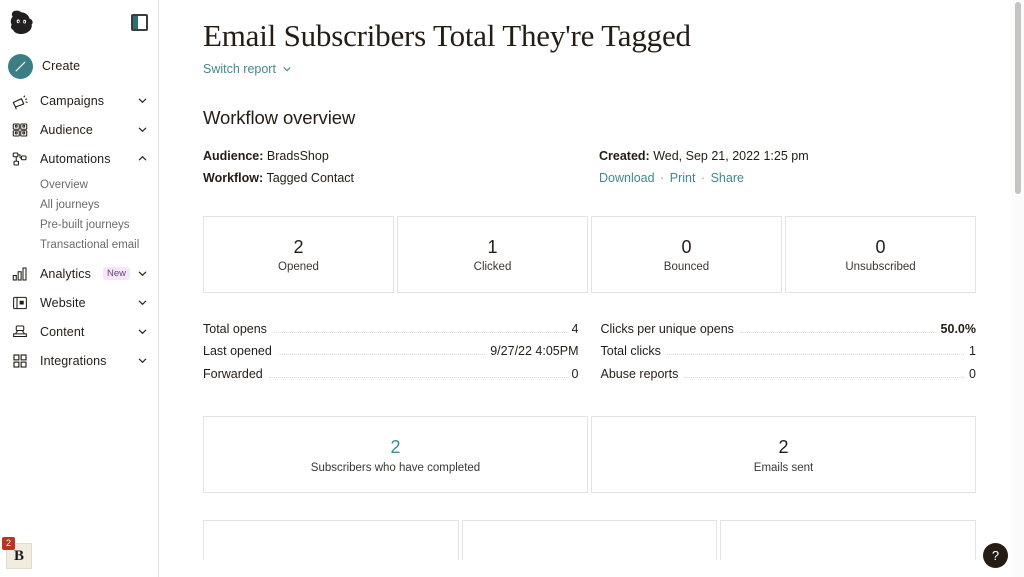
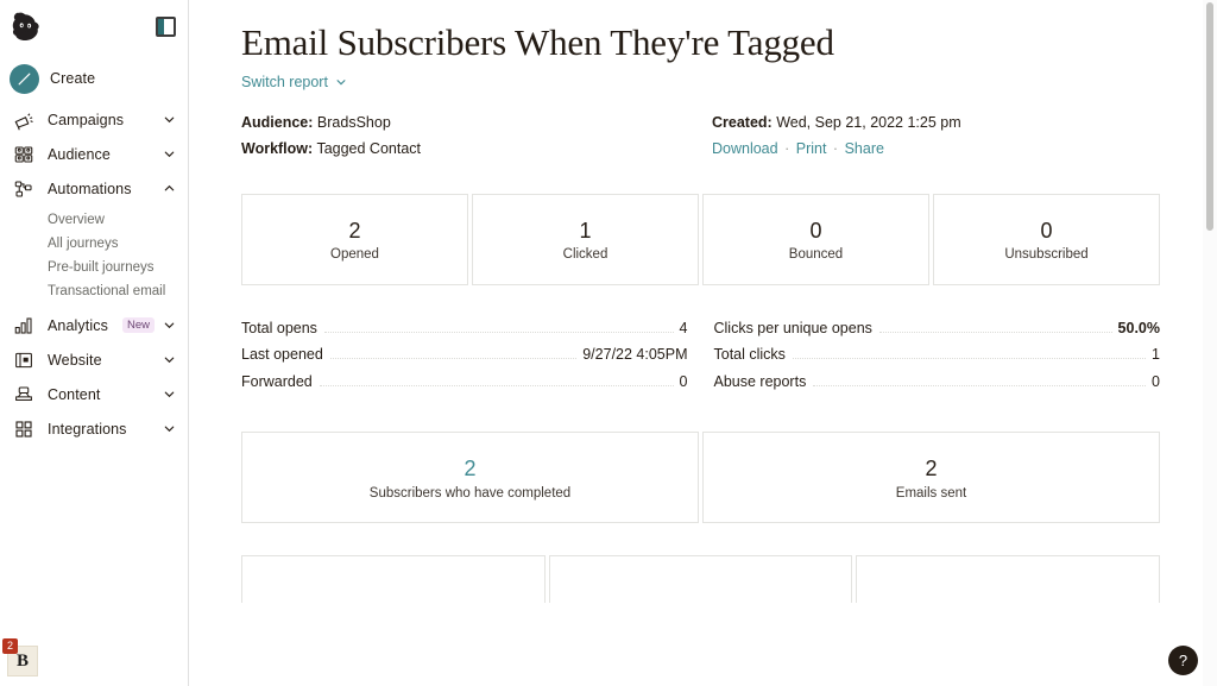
  Create
  Campaigns
  Audience
  Automations
  Overview
  All journeys
  Pre-built journeys
  Transactional email
  Analytics
  New
  Website
  Content
  Integrations
  B
  2
- Email Subscribers Total They're Tagged
+ Email Subscribers When They're Tagged
  Switch report
- Workflow overview
  Audience: BradsShop
  Workflow: Tagged Contact
  Created: Wed, Sep 21, 2022 1:25 pm
  Download · Print · Share
  2
  Opened
  1
  Clicked
  0
  Bounced
  0
  Unsubscribed
  Total opens
  4
  Last opened
  9/27/22 4:05PM
  Forwarded
  0
  Clicks per unique opens
  50.0%
  Total clicks
  1
  Abuse reports
  0
  2
  Subscribers who have completed
  2
  Emails sent
  ?
